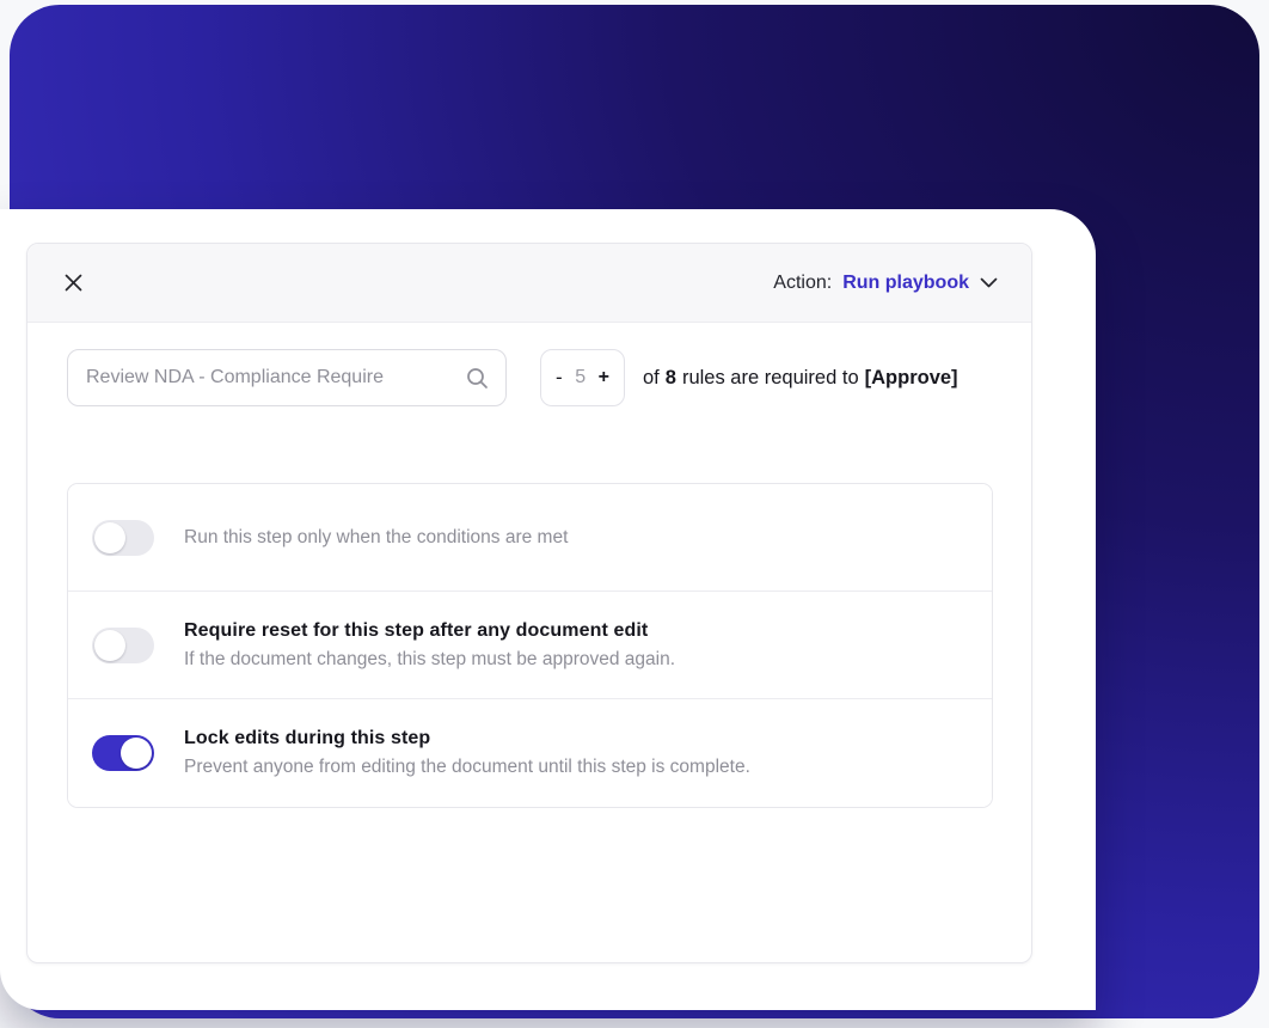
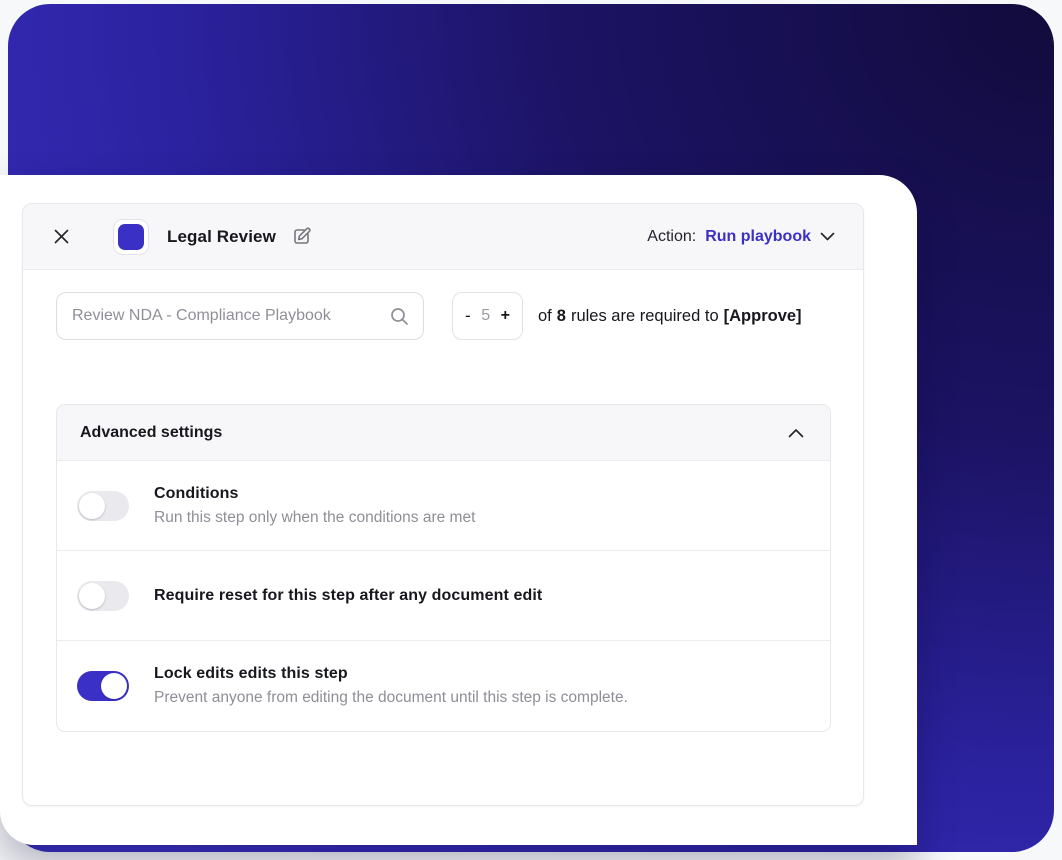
+ Legal Review
  Action:
  Run playbook
- Review NDA - Compliance Require
+ Review NDA - Compliance Playbook
  -
  5
  +
  of
  8
  rules are required to
  [Approve]
+ Advanced settings
+ Conditions
  Run this step only when the conditions are met
  Require reset for this step after any document edit
- If the document changes, this step must be approved again.
- Lock edits during this step
+ Lock edits edits this step
  Prevent anyone from editing the document until this step is complete.
